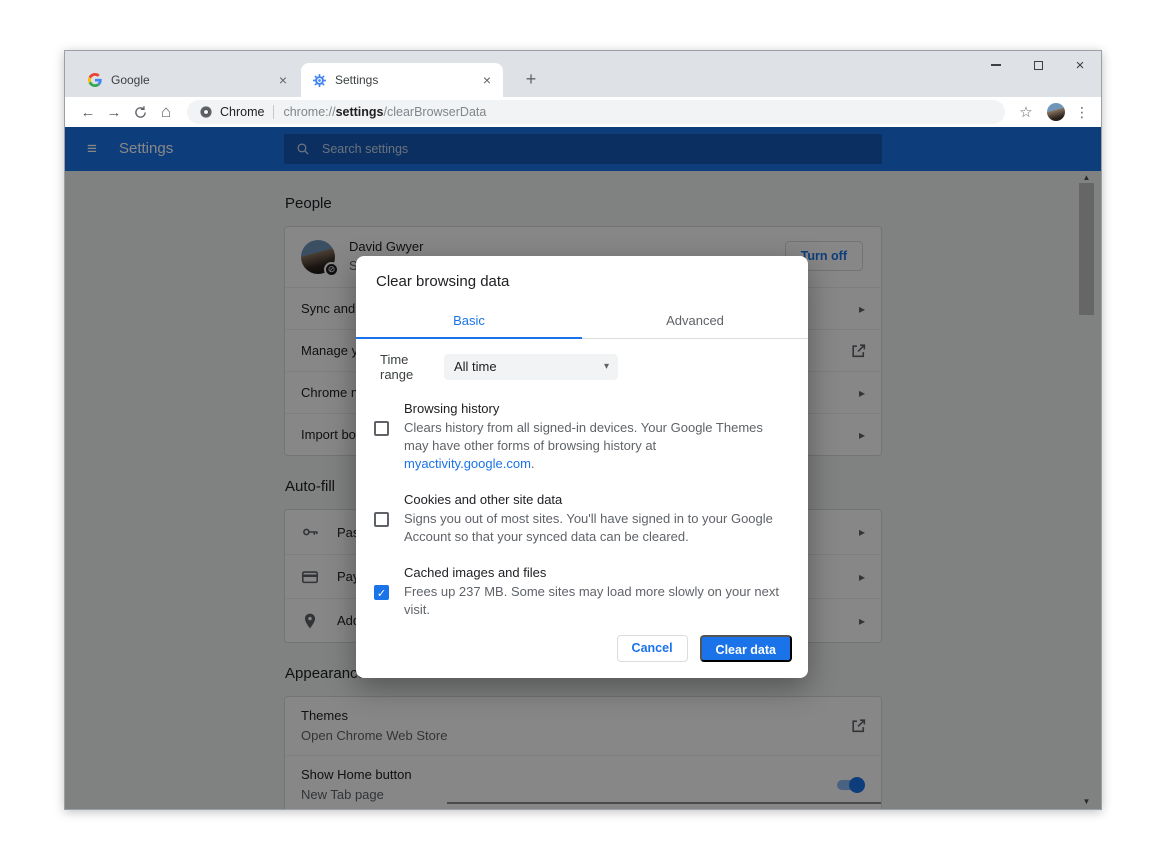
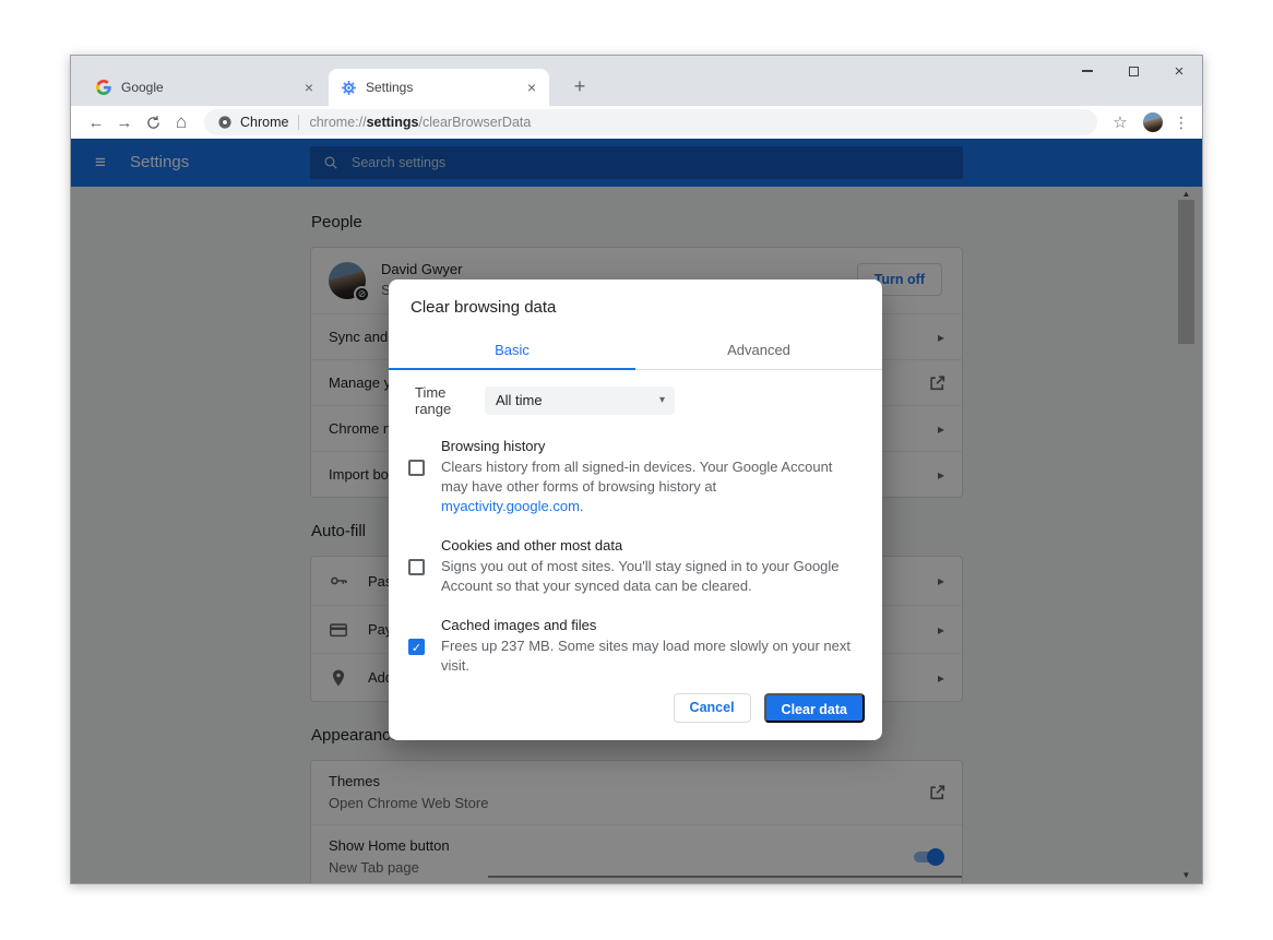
  Google
  ×
  Settings
  ×
  +
  ×
  ←
  →
  ⌂
  Chrome
  chrome://settings/clearBrowserData
  ☆
  ⋮
  ≡
  Settings
  Search settings
  People
  ⊘
  David Gwyer
  S
  Turn off
  Sync and
  ▸
  Manage y
  Chrome n
  ▸
  Import bo
  ▸
  Auto-fill
  ▸
  ▸
  ▸
  Appearanc
  Themes
  Open Chrome Web Store
  Show Home button
  New Tab page
  ▲
  ▼
  Clear browsing data
  Basic
  Advanced
  Time range
  All time
  ▾
  ✓
  Browsing history
- Clears history from all signed-in devices. Your Google Themes may have other forms of browsing history at myactivity.google.com.
+ Clears history from all signed-in devices. Your Google Account may have other forms of browsing history at myactivity.google.com.
  ✓
- Cookies and other site data
+ Cookies and other most data
- Signs you out of most sites. You'll have signed in to your Google Account so that your synced data can be cleared.
+ Signs you out of most sites. You'll stay signed in to your Google Account so that your synced data can be cleared.
  ✓
  Cached images and files
  Frees up 237 MB. Some sites may load more slowly on your next visit.
  Cancel
  Clear data
